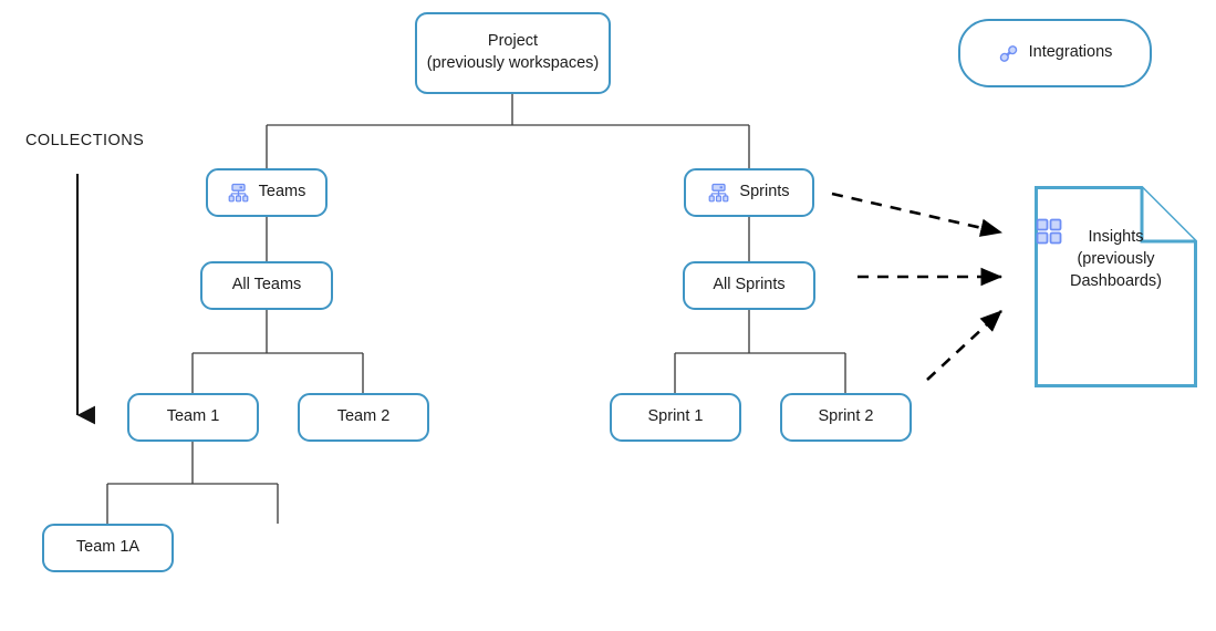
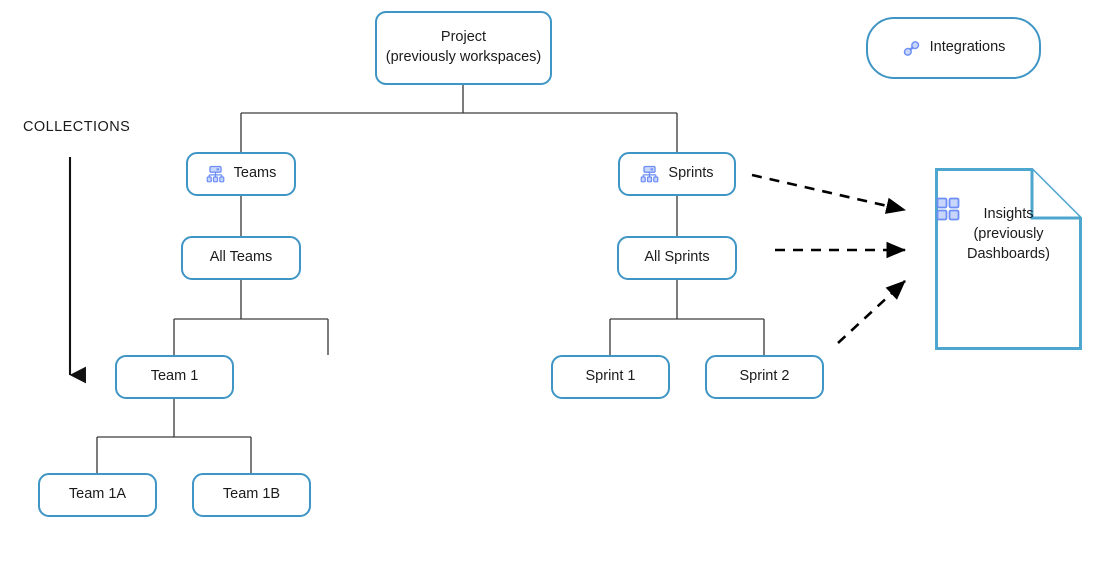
  COLLECTIONS
  Project
  (previously workspaces)
  Integrations
  Teams
  Sprints
  All Teams
  All Sprints
  Team 1
- Team 2
  Team 1A
+ Team 1B
  Sprint 1
  Sprint 2
  Insights
  (previously
  Dashboards)
